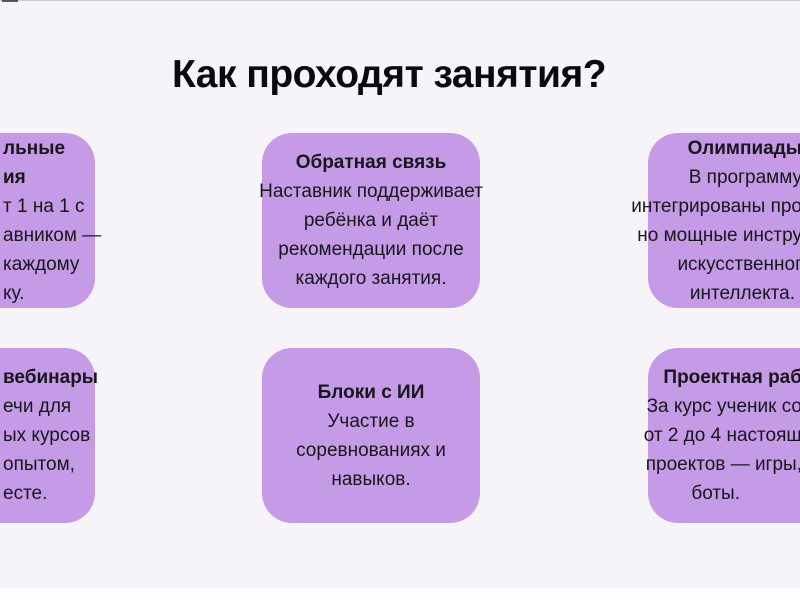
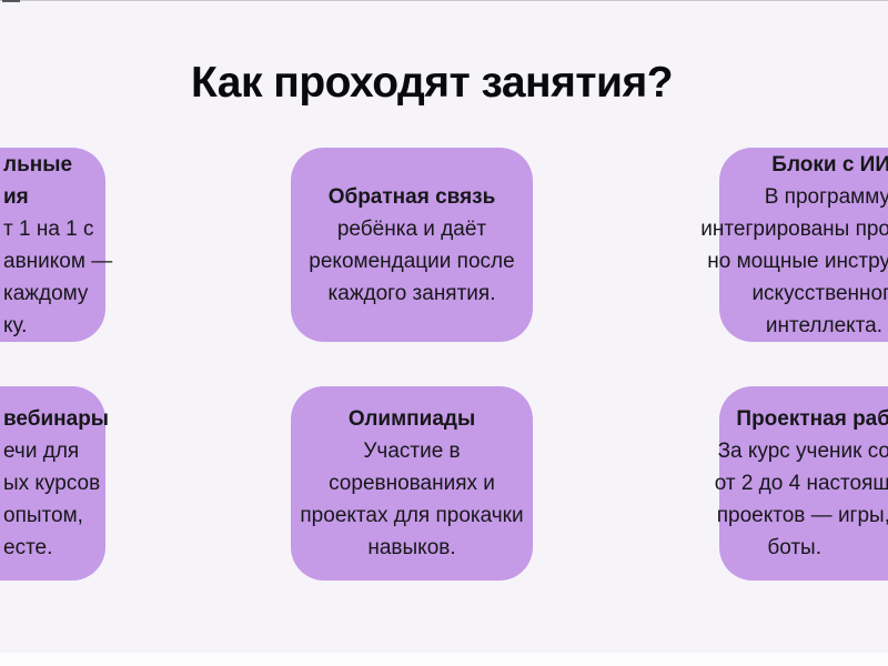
  Как проходят занятия?
  льные
  ия
  т 1 на 1 с
  авником —
  каждому
  ку.
  Обратная связь
- Наставник поддерживает
  ребёнка и даёт
  рекомендации после
  каждого занятия.
- Олимпиады
+ Блоки с ИИ
  В программу
  интегрированы про
  но мощные инстру
  искусственног
  интеллекта.
  вебинары
  ечи для
  ых курсов
  опытом,
  есте.
- Блоки с ИИ
+ Олимпиады
  Участие в
  соревнованиях и
+ проектах для прокачки
  навыков.
  Проектная раб
  За курс ученик со
  от 2 до 4 настоящ
  проектов — игры,
  боты.
